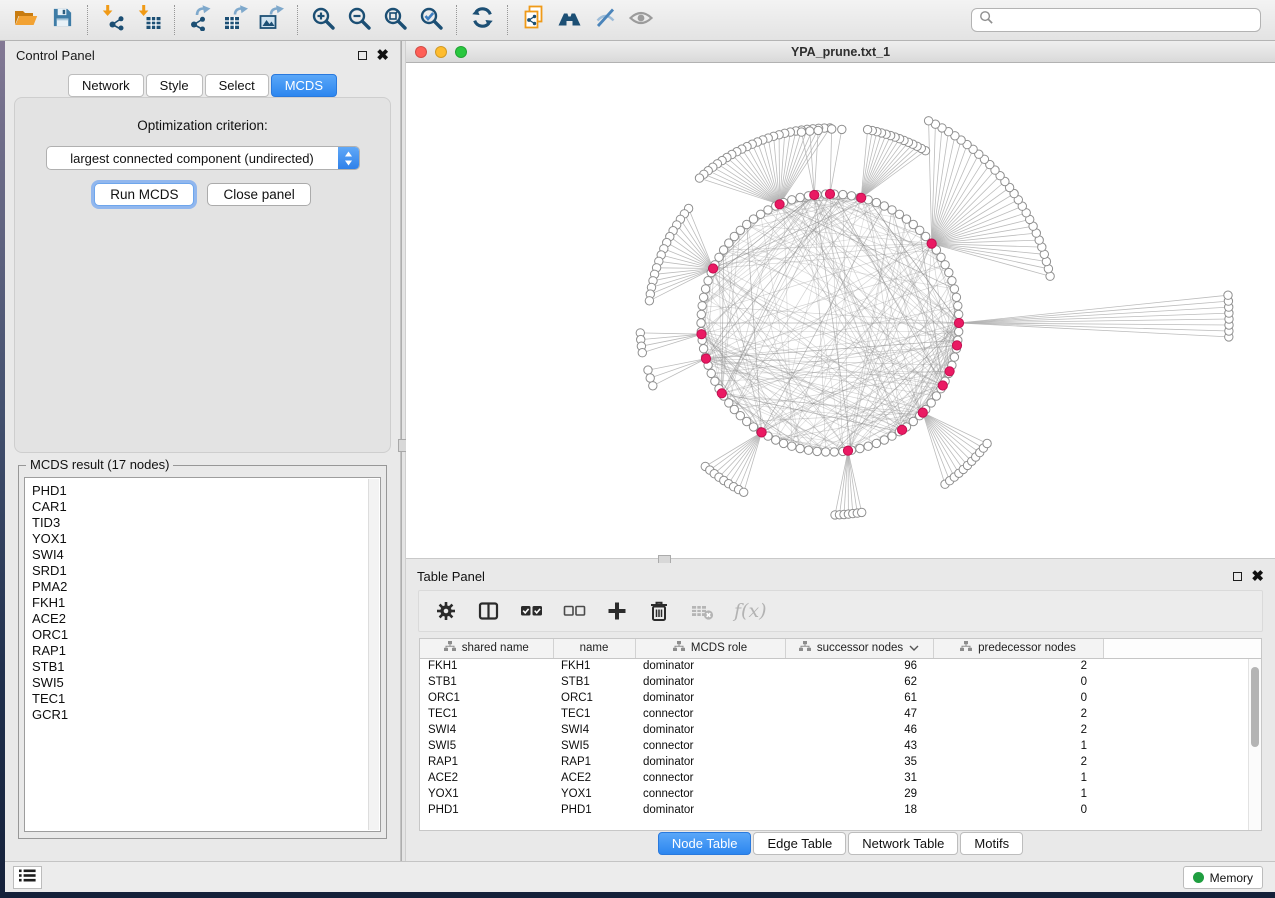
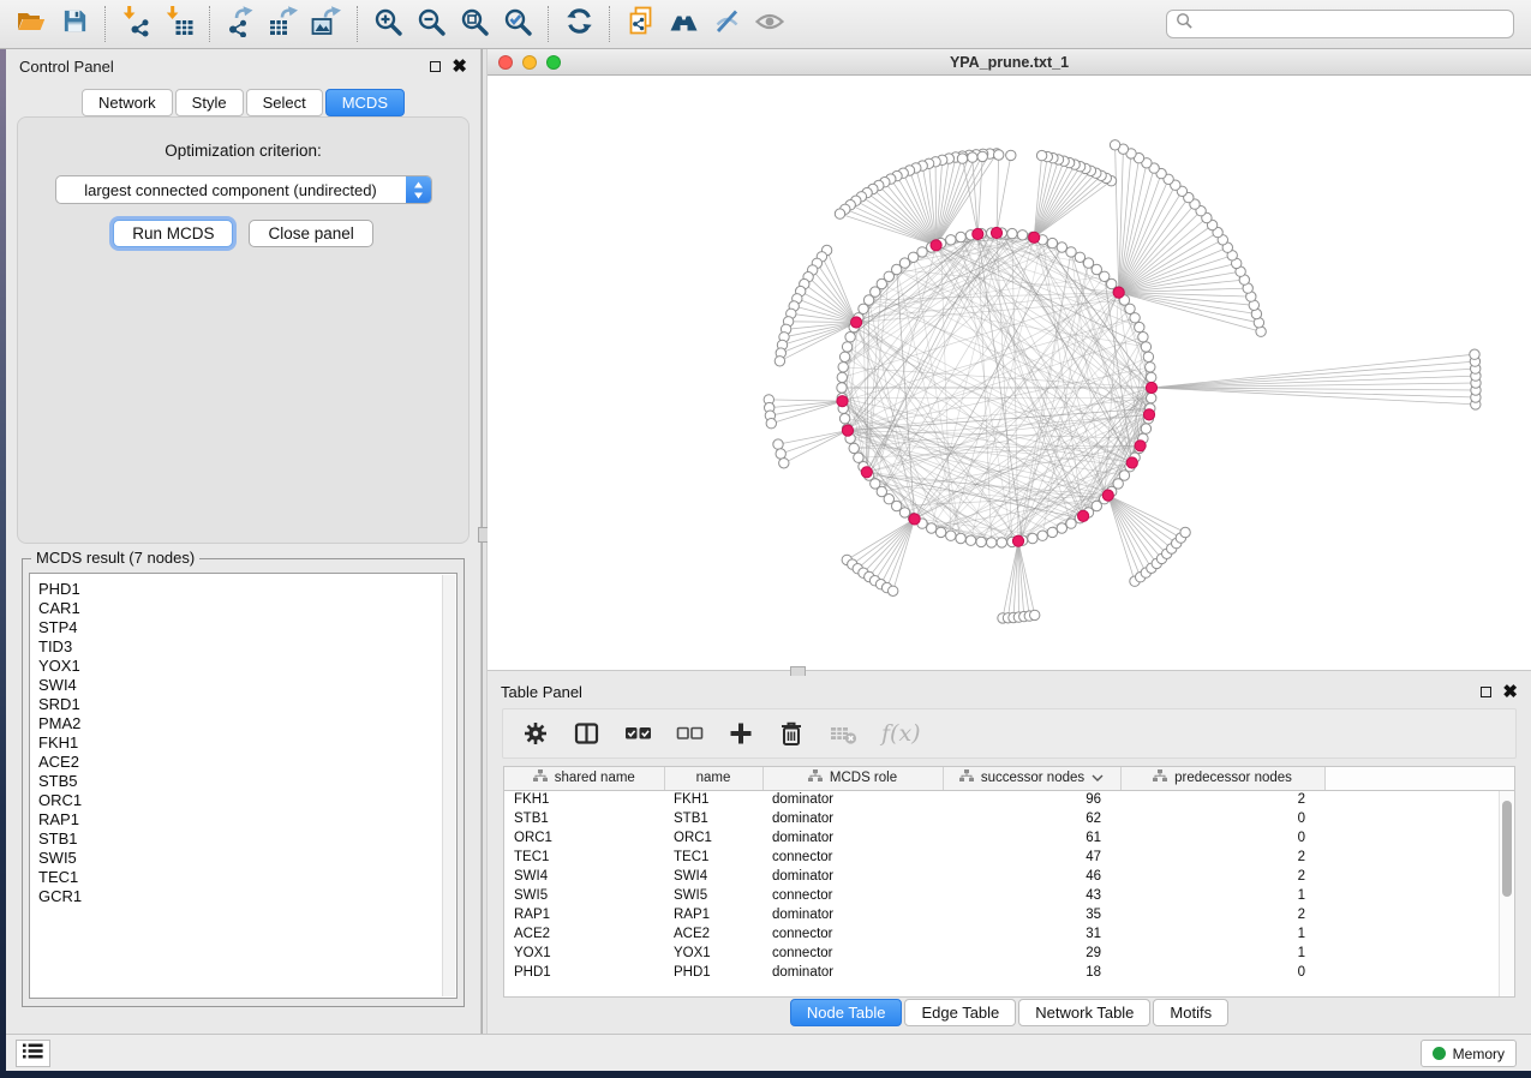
  Control Panel
  ✖
  Network
  Style
  Select
  MCDS
  Optimization criterion:
  largest connected component (undirected)
  Run MCDS
  Close panel
- MCDS result (17 nodes)
+ MCDS result (7 nodes)
  PHD1
  CAR1
+ STP4
  TID3
  YOX1
  SWI4
  SRD1
  PMA2
  FKH1
  ACE2
+ STB5
  ORC1
  RAP1
  STB1
  SWI5
  TEC1
  GCR1
  YPA_prune.txt_1
  Table Panel
  ✖
  f(x)
  shared name	name	MCDS role	successor nodes	predecessor nodes
  FKH1	FKH1	dominator	96	2
  STB1	STB1	dominator	62	0
  ORC1	ORC1	dominator	61	0
  TEC1	TEC1	connector	47	2
  SWI4	SWI4	dominator	46	2
  SWI5	SWI5	connector	43	1
  RAP1	RAP1	dominator	35	2
  ACE2	ACE2	connector	31	1
  YOX1	YOX1	connector	29	1
  PHD1	PHD1	dominator	18	0
  Node Table
  Edge Table
  Network Table
  Motifs
  Memory
